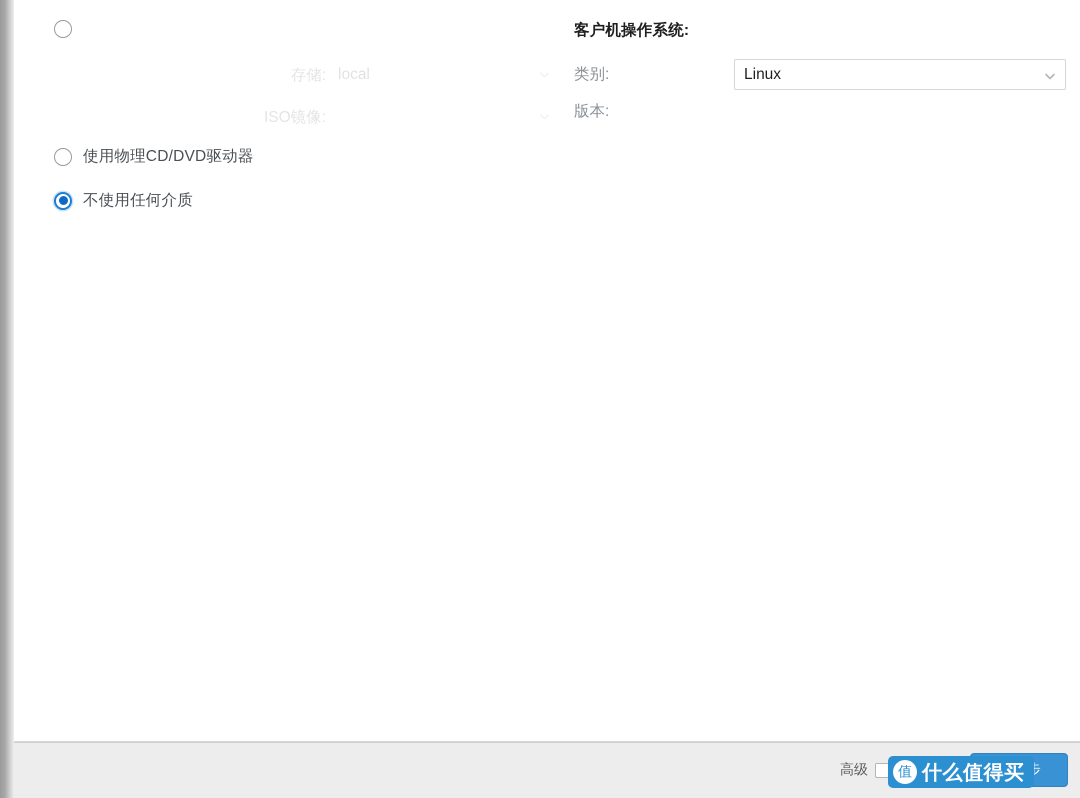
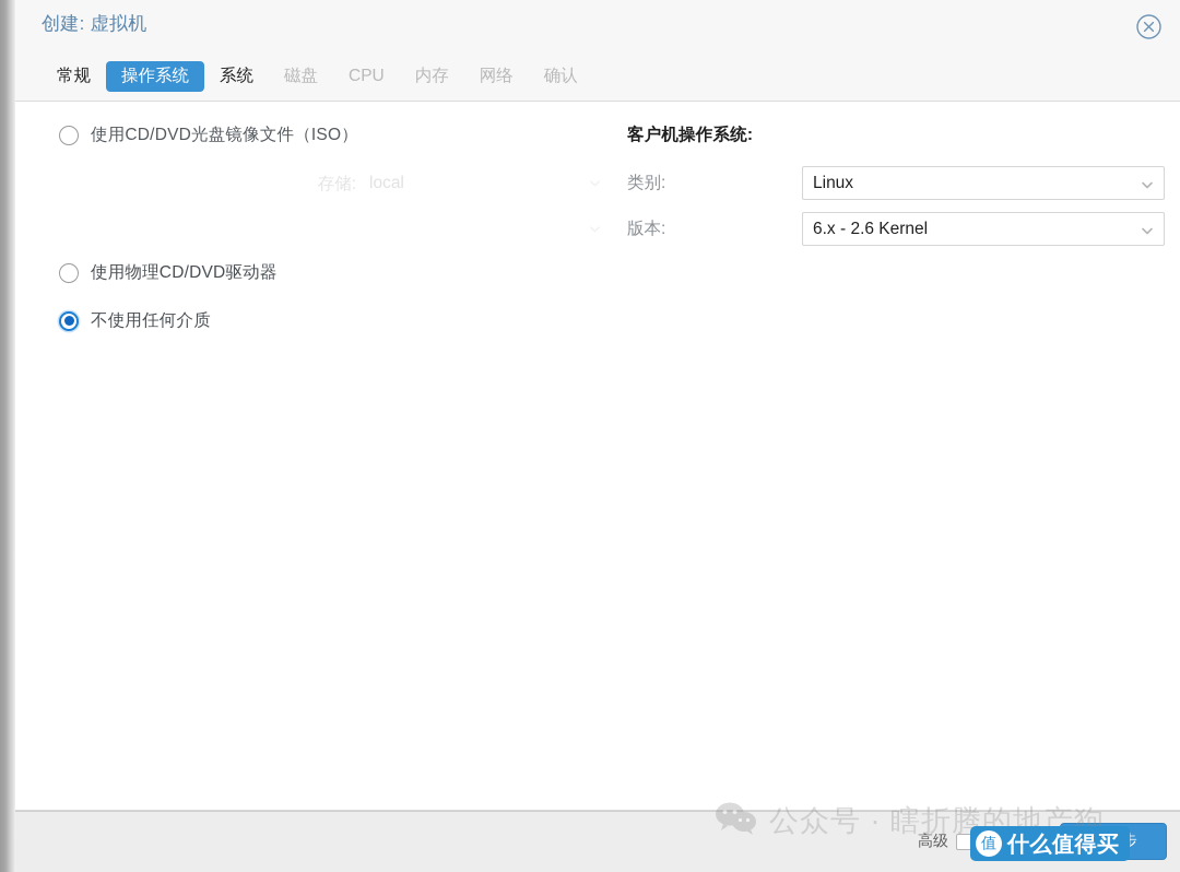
+ 创建: 虚拟机
+ 常规
+ 操作系统
+ 系统
+ 磁盘
+ CPU
+ 内存
+ 网络
+ 确认
+ 使用CD/DVD光盘镜像文件（ISO）
  存储:
  local
- ISO镜像:
  使用物理CD/DVD驱动器
  不使用任何介质
  客户机操作系统:
  类别:
  Linux
  版本:
+ 6.x - 2.6 Kernel
  高级
+ 公众号 · 瞎折腾的地产狗
  值
  什么值得买
